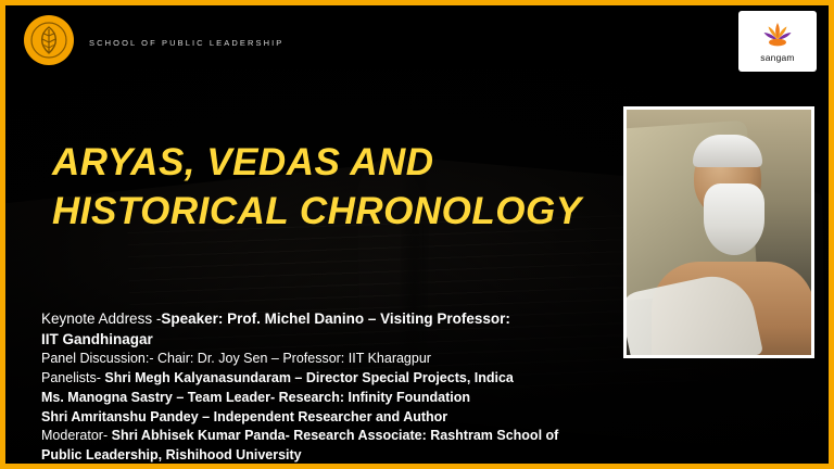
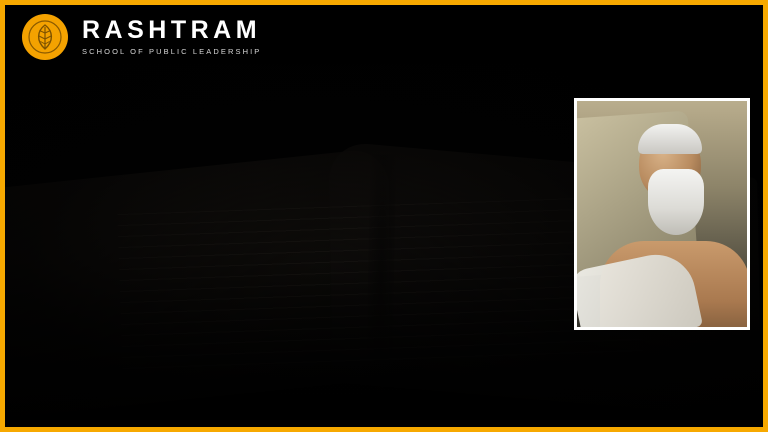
+ RASHTRAM
  SCHOOL OF PUBLIC LEADERSHIP
- sangam
- ARYAS, VEDAS AND
- HISTORICAL CHRONOLOGY
- Keynote Address -Speaker: Prof. Michel Danino – Visiting Professor:
- IIT Gandhinagar
- Panel Discussion:- Chair: Dr. Joy Sen – Professor: IIT Kharagpur
- Panelists- Shri Megh Kalyanasundaram – Director Special Projects, Indica
- Ms. Manogna Sastry – Team Leader- Research: Infinity Foundation
- Shri Amritanshu Pandey – Independent Researcher and Author
- Moderator- Shri Abhisek Kumar Panda- Research Associate: Rashtram School of
- Public Leadership, Rishihood University
